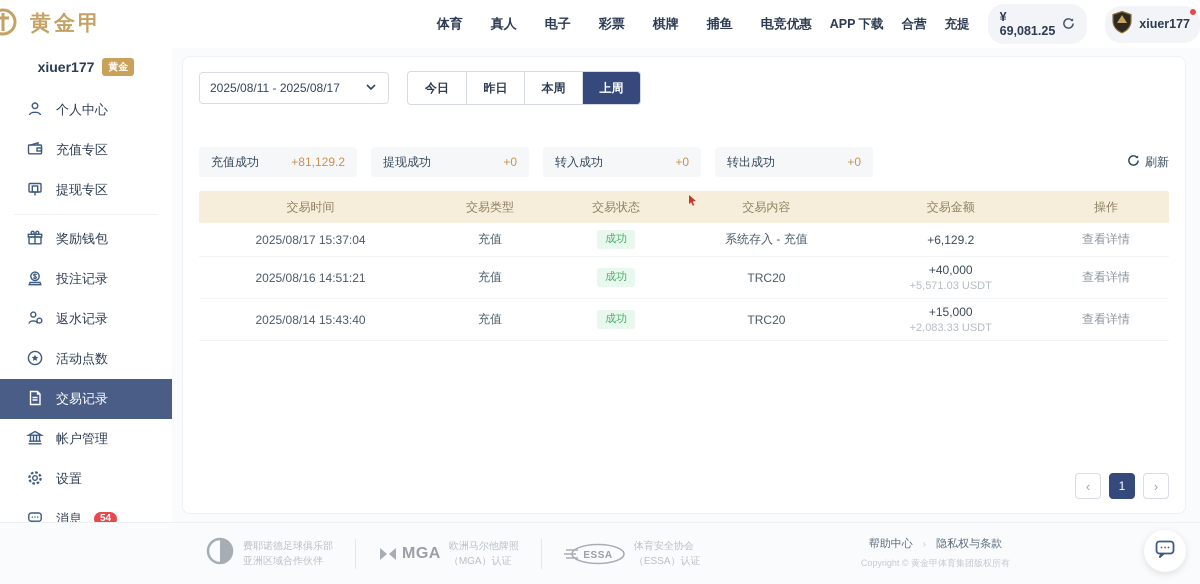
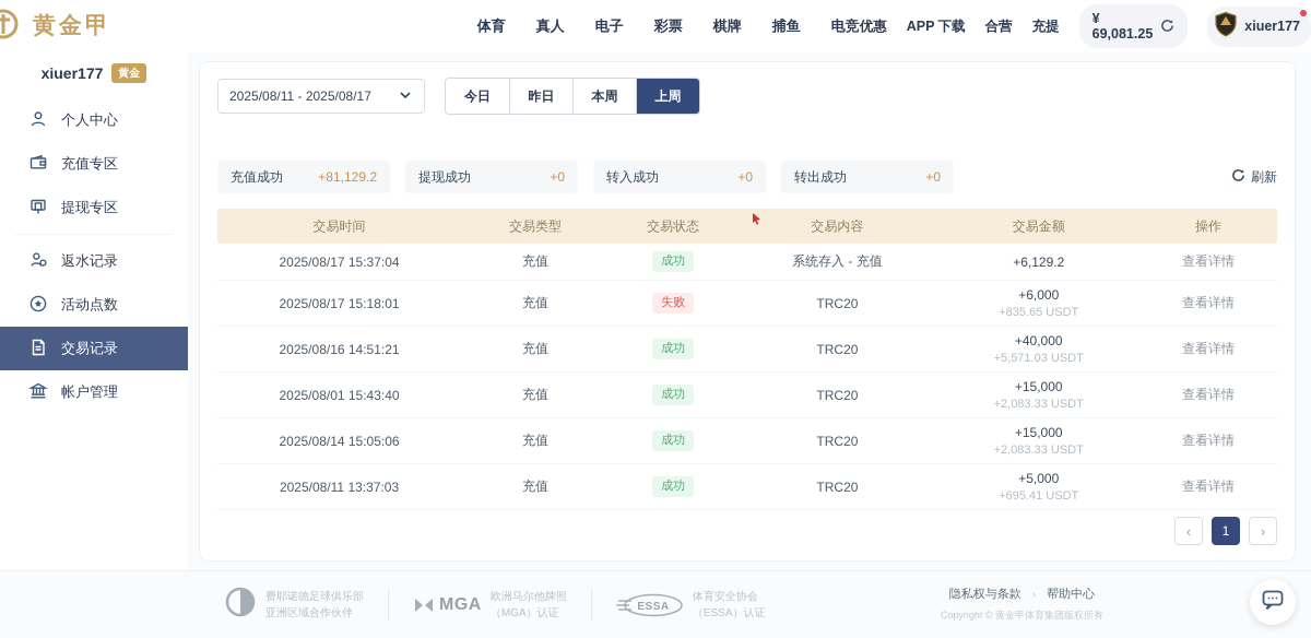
  黄金甲
  体育
  真人
  电子
  彩票
  棋牌
  捕鱼
  电竞
  优惠
  APP 下载
  合营
  充提
  ¥ 69,081.25
  xiuer177
  xiuer177
  黄金
  个人中心
  充值专区
  提现专区
- 奖励钱包
- 投注记录
  返水记录
  活动点数
  交易记录
  帐户管理
- 设置
- 消息
- 54
  2025/08/11 - 2025/08/17
  今日
  昨日
  本周
  上周
  充值成功
  +81,129.2
  提现成功
  +0
  转入成功
  +0
  转出成功
  +0
  刷新
  交易时间	交易类型	交易状态	交易内容	交易金额	操作
  2025/08/17 15:37:04	充值	成功	系统存入 - 充值	+6,129.2	查看详情
+ 2025/08/17 15:18:01	充值	失败	TRC20	+6,000+835.65 USDT	查看详情
  2025/08/16 14:51:21	充值	成功	TRC20	+40,000+5,571.03 USDT	查看详情
- 2025/08/14 15:43:40	充值	成功	TRC20	+15,000+2,083.33 USDT	查看详情
+ 2025/08/01 15:43:40	充值	成功	TRC20	+15,000+2,083.33 USDT	查看详情
+ 2025/08/14 15:05:06	充值	成功	TRC20	+15,000+2,083.33 USDT	查看详情
+ 2025/08/11 13:37:03	充值	成功	TRC20	+5,000+695.41 USDT	查看详情
  ‹
  1
  ›
  费耶诺德足球俱乐部
  亚洲区域合作伙伴
  MGA
  欧洲马尔他牌照
  （MGA）认证
  ESSA
  体育安全协会
  （ESSA）认证
- 帮助中心
+ 隐私权与条款
  ›
- 隐私权与条款
+ 帮助中心
  Copyright © 黄金甲体育集团版权所有
